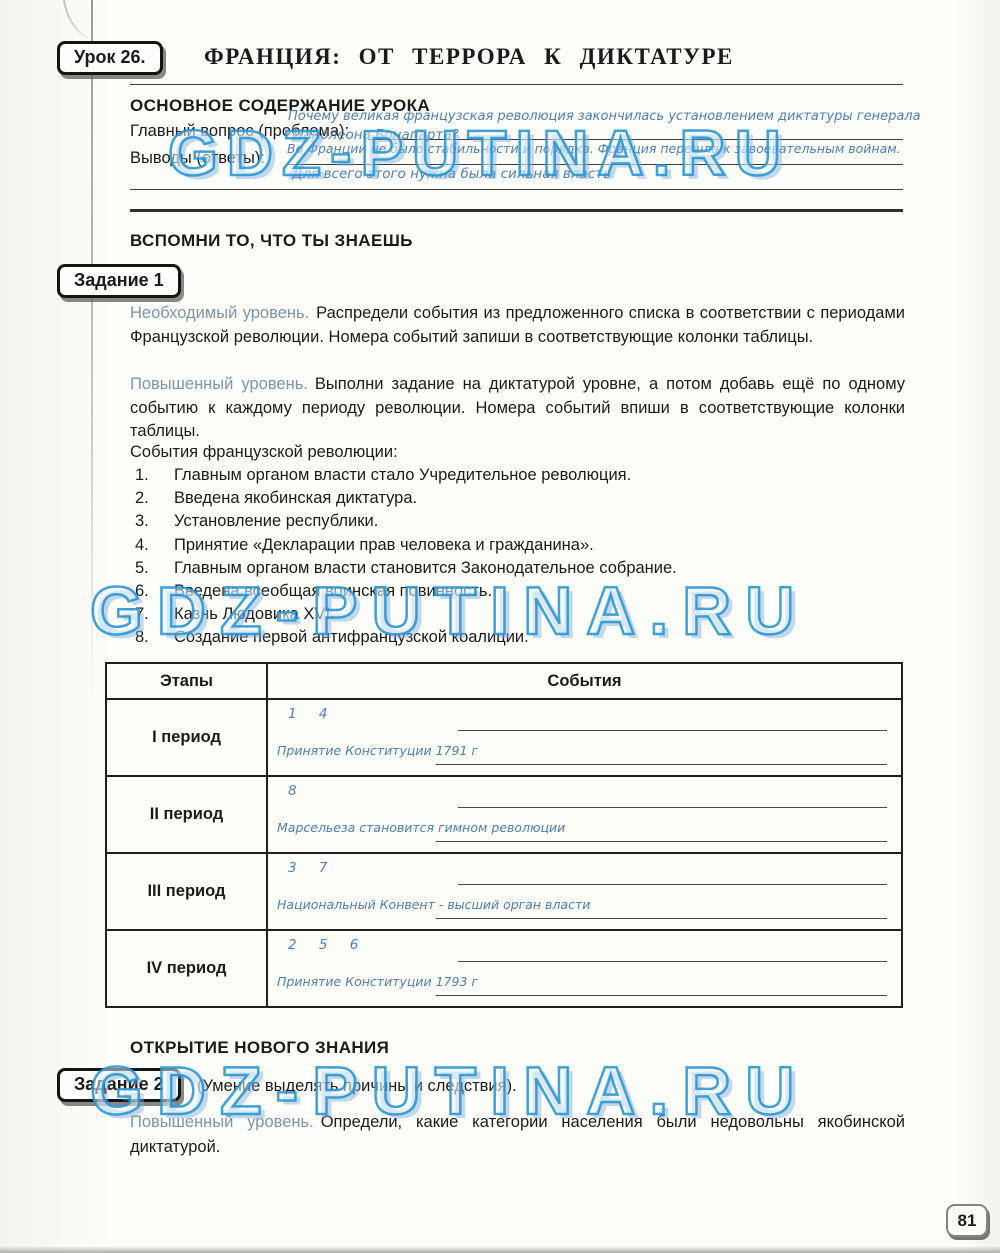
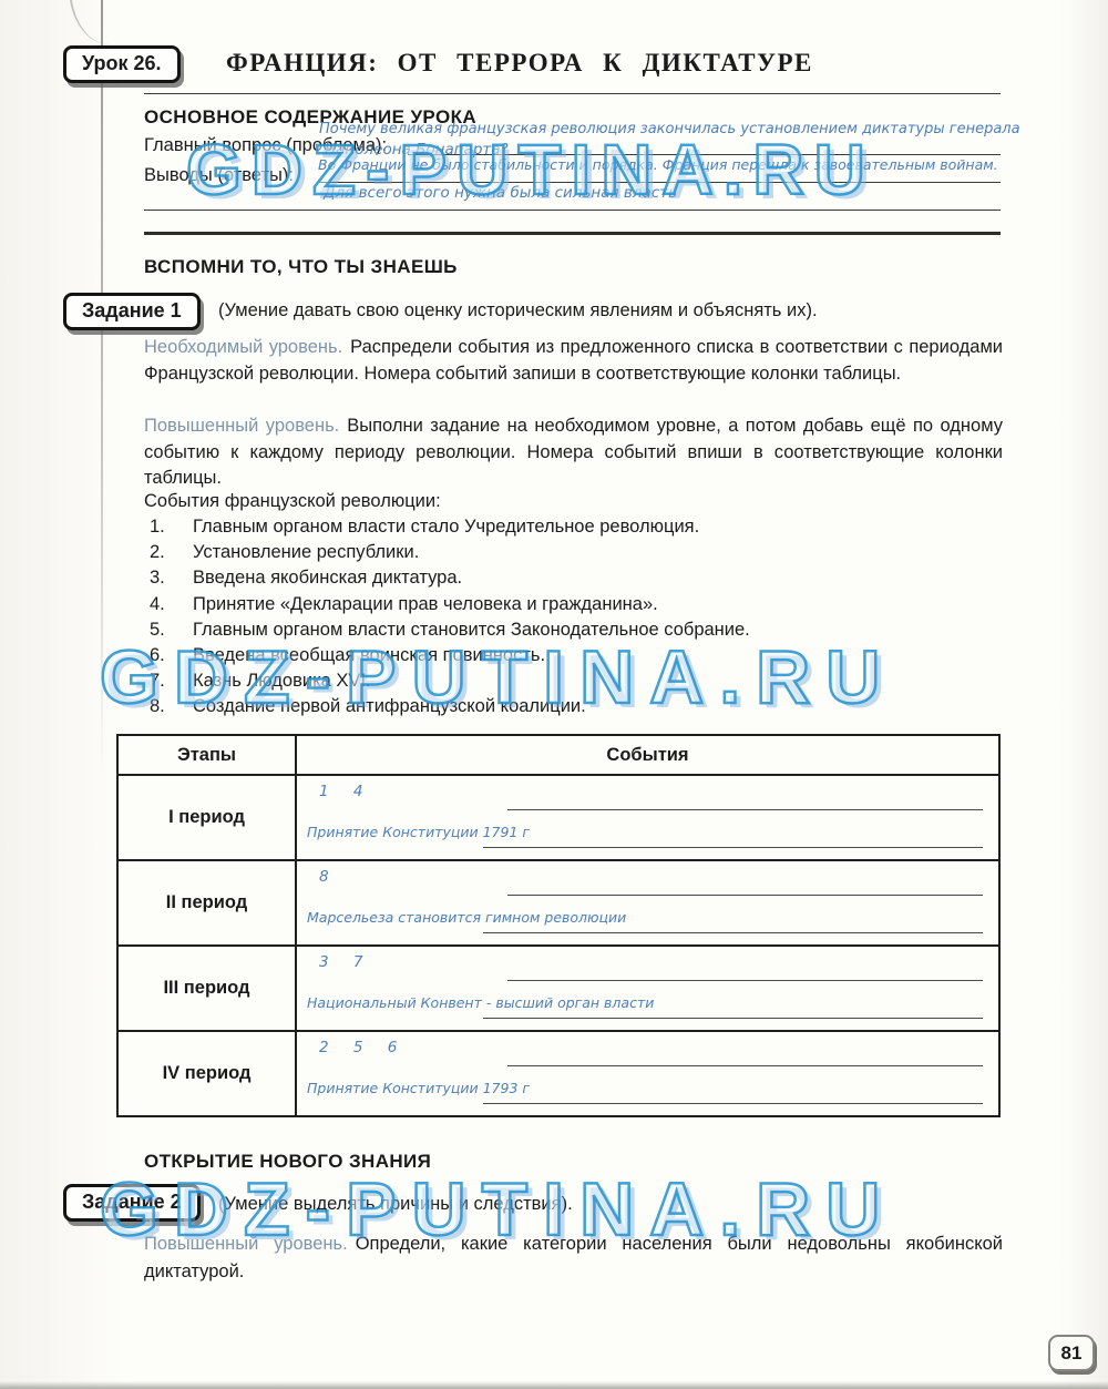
  Урок 26.
  ФРАНЦИЯ: ОТ ТЕРРОРА К ДИКТАТУРЕ
  ОСНОВНОЕ СОДЕРЖАНИЕ УРОКА
  Главный вопрос (проблема):
  Выводы (ответы):
  Почему великая французская революция закончилась установлением диктатуры генерала
  Наполеона Бонапарта?
  Во Франции не было стабильности и порядка. Франция перешла к завоевательным войнам.
  Для всего этого нужна была сильная власть
  GDZ-PUTINA.RU
  ВСПОМНИ ТО, ЧТО ТЫ ЗНАЕШЬ
  Задание 1
+ (Умение давать свою оценку историческим явлениям и объяснять их).
  Необходимый уровень. Распредели события из предложенного списка в соответствии с периодами Французской революции. Номера событий запиши в соответствующие колонки таблицы.
- Повышенный уровень. Выполни задание на диктатурой уровне, а потом добавь ещё по одному событию к каждому периоду революции. Номера событий впиши в соответствующие колонки таблицы.
+ Повышенный уровень. Выполни задание на необходимом уровне, а потом добавь ещё по одному событию к каждому периоду революции. Номера событий впиши в соответствующие колонки таблицы.
  События французской революции:
  1.
  Главным органом власти стало Учредительное революция.
  2.
- Введена якобинская диктатура.
+ Установление республики.
  3.
- Установление республики.
+ Введена якобинская диктатура.
  4.
  Принятие «Декларации прав человека и гражданина».
  5.
  Главным органом власти становится Законодательное собрание.
  6.
  Введена всеобщая воинская повинность.
  7.
  Казнь Людовика XVI.
  8.
  Создание первой антифранцузской коалиции.
  GDZ-PUTINA.RU
  Этапы	События
  I период	1 4 Принятие Конституции 1791 г
  II период	8 Марсельеза становится гимном революции
  III период	3 7 Национальный Конвент - высший орган власти
  IV период	2 5 6 Принятие Конституции 1793 г
  ОТКРЫТИЕ НОВОГО ЗНАНИЯ
  Задание 2
  (Умение выделять причины и следствия).
  GDZ-PUTINA.RU
  Повышенный уровень. Определи, какие категории населения были недовольны якобинской диктатурой.
  81
